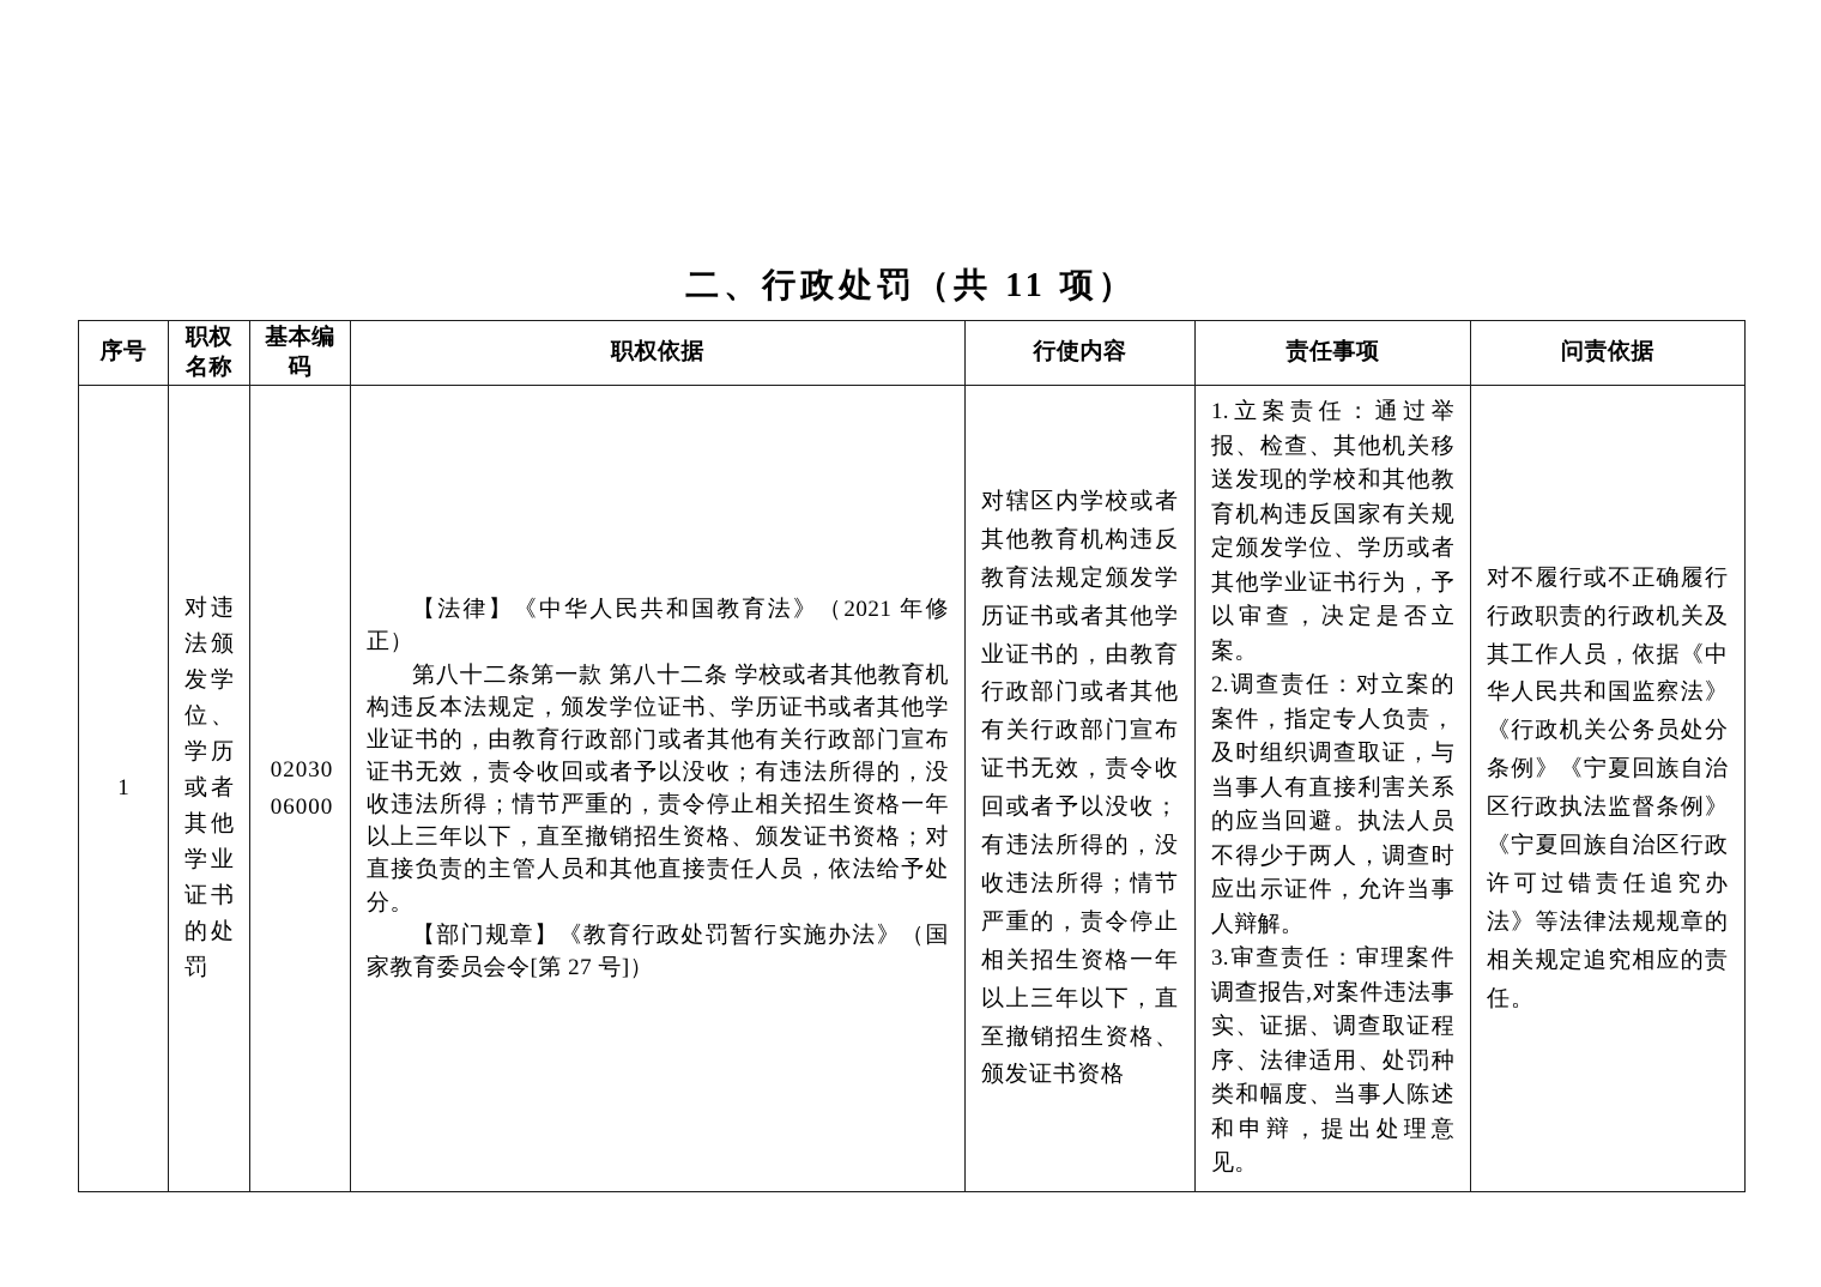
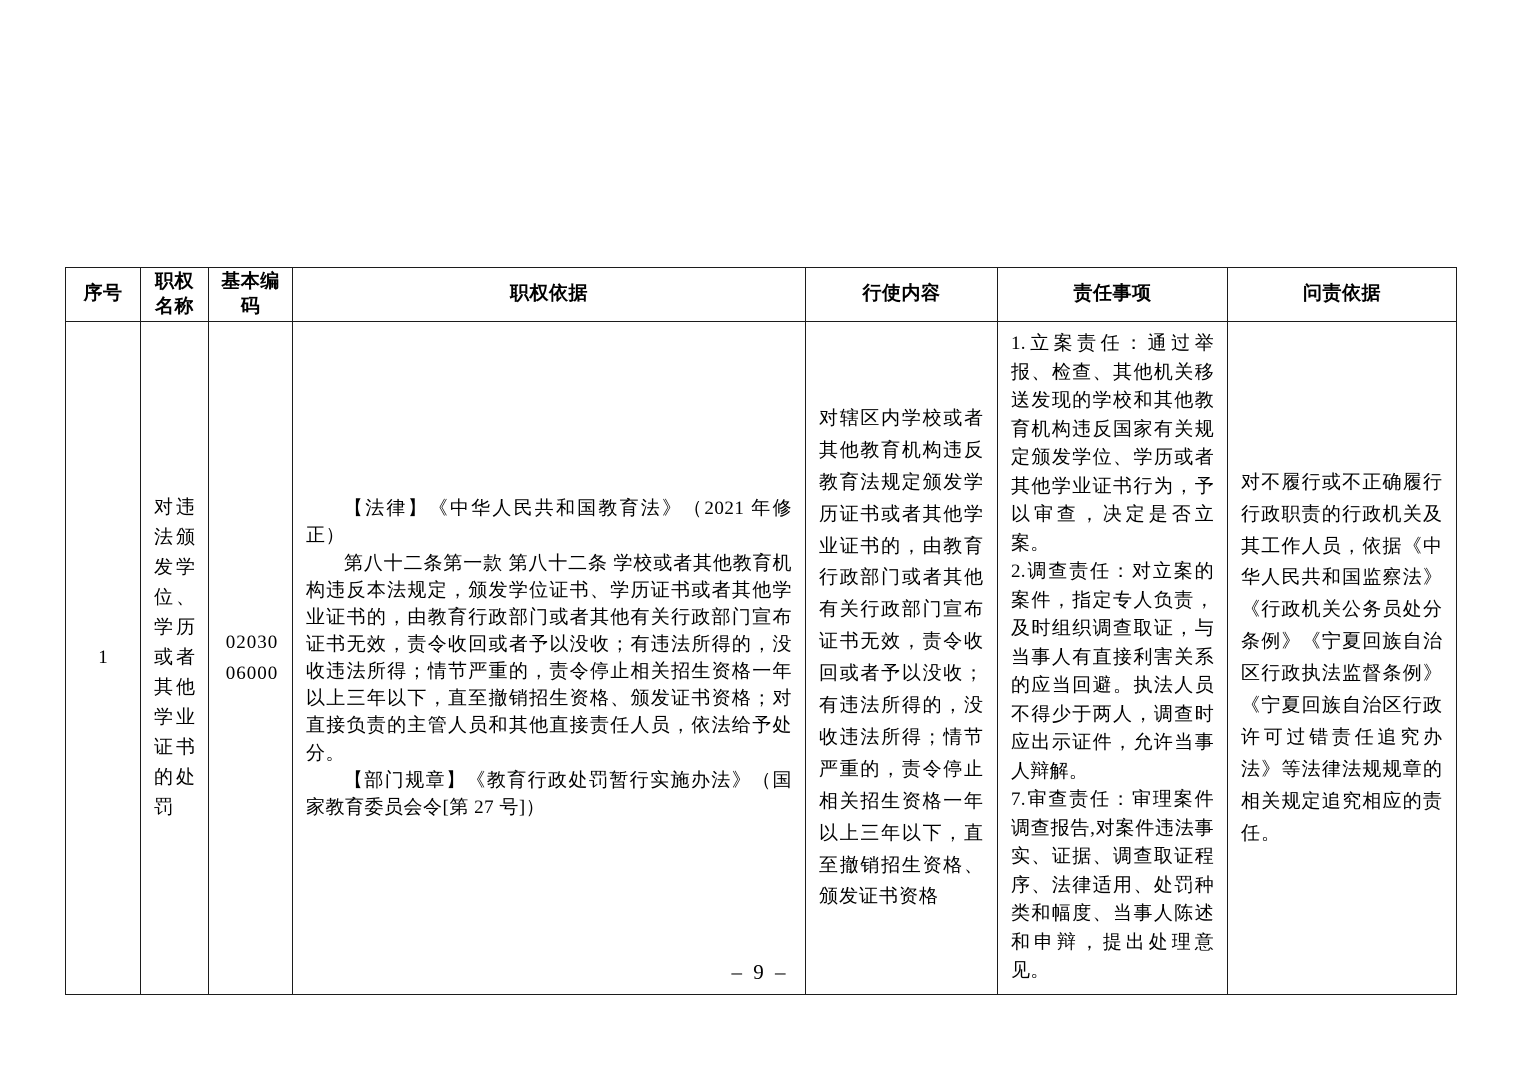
- 二、行政处罚（共 11 项）
  序号	职权名称	基本编码	职权依据	行使内容	责任事项	问责依据
- 1	对违法颁发学位、学历或者其他学业证书的处罚	02030 06000	【法律】《中华人民共和国教育法》（2021 年修正） 第八十二条第一款 第八十二条 学校或者其他教育机构违反本法规定，颁发学位证书、学历证书或者其他学业证书的，由教育行政部门或者其他有关行政部门宣布证书无效，责令收回或者予以没收；有违法所得的，没收违法所得；情节严重的，责令停止相关招生资格一年以上三年以下，直至撤销招生资格、颁发证书资格；对直接负责的主管人员和其他直接责任人员，依法给予处分。 【部门规章】《教育行政处罚暂行实施办法》（国家教育委员会令[第 27 号]）	对辖区内学校或者其他教育机构违反教育法规定颁发学历证书或者其他学业证书的，由教育行政部门或者其他有关行政部门宣布证书无效，责令收回或者予以没收；有违法所得的，没收违法所得；情节严重的，责令停止相关招生资格一年以上三年以下，直至撤销招生资格、颁发证书资格	1.立案责任：通过举报、检查、其他机关移送发现的学校和其他教育机构违反国家有关规定颁发学位、学历或者其他学业证书行为，予以审查，决定是否立案。 2.调查责任：对立案的案件，指定专人负责，及时组织调查取证，与当事人有直接利害关系的应当回避。执法人员不得少于两人，调查时应出示证件，允许当事人辩解。 3.审查责任：审理案件调查报告,对案件违法事实、证据、调查取证程序、法律适用、处罚种类和幅度、当事人陈述和申辩，提出处理意见。	对不履行或不正确履行行政职责的行政机关及其工作人员，依据《中华人民共和国监察法》《行政机关公务员处分条例》《宁夏回族自治区行政执法监督条例》《宁夏回族自治区行政许可过错责任追究办法》等法律法规规章的相关规定追究相应的责任。
+ 1	对违法颁发学位、学历或者其他学业证书的处罚	02030 06000	【法律】《中华人民共和国教育法》（2021 年修正） 第八十二条第一款 第八十二条 学校或者其他教育机构违反本法规定，颁发学位证书、学历证书或者其他学业证书的，由教育行政部门或者其他有关行政部门宣布证书无效，责令收回或者予以没收；有违法所得的，没收违法所得；情节严重的，责令停止相关招生资格一年以上三年以下，直至撤销招生资格、颁发证书资格；对直接负责的主管人员和其他直接责任人员，依法给予处分。 【部门规章】《教育行政处罚暂行实施办法》（国家教育委员会令[第 27 号]）	对辖区内学校或者其他教育机构违反教育法规定颁发学历证书或者其他学业证书的，由教育行政部门或者其他有关行政部门宣布证书无效，责令收回或者予以没收；有违法所得的，没收违法所得；情节严重的，责令停止相关招生资格一年以上三年以下，直至撤销招生资格、颁发证书资格	1.立案责任：通过举报、检查、其他机关移送发现的学校和其他教育机构违反国家有关规定颁发学位、学历或者其他学业证书行为，予以审查，决定是否立案。 2.调查责任：对立案的案件，指定专人负责，及时组织调查取证，与当事人有直接利害关系的应当回避。执法人员不得少于两人，调查时应出示证件，允许当事人辩解。 7.审查责任：审理案件调查报告,对案件违法事实、证据、调查取证程序、法律适用、处罚种类和幅度、当事人陈述和申辩，提出处理意见。	对不履行或不正确履行行政职责的行政机关及其工作人员，依据《中华人民共和国监察法》《行政机关公务员处分条例》《宁夏回族自治区行政执法监督条例》《宁夏回族自治区行政许可过错责任追究办法》等法律法规规章的相关规定追究相应的责任。
+ – 9 –
